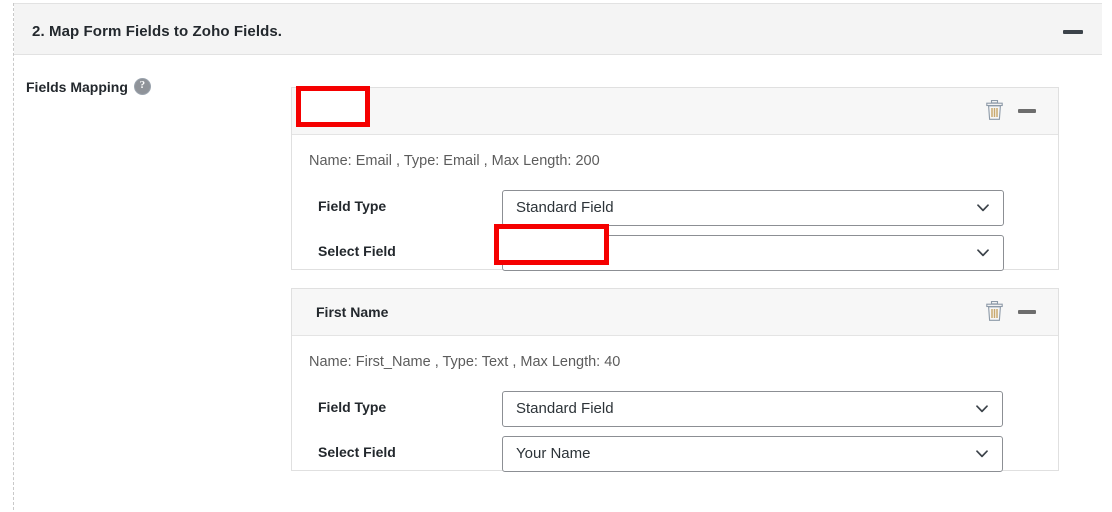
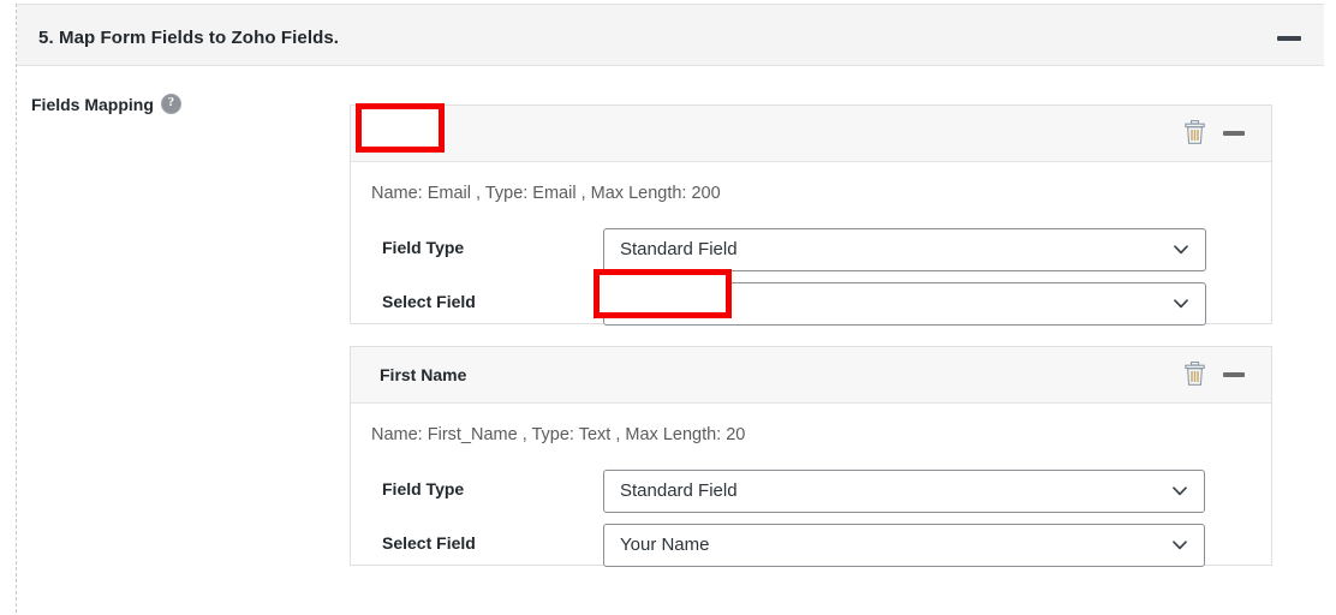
- 2. Map Form Fields to Zoho Fields.
+ 5. Map Form Fields to Zoho Fields.
  Fields Mapping
  ?
  Name: Email , Type: Email , Max Length: 200
  Field Type
  Standard Field
  Select Field
  First Name
- Name: First_Name , Type: Text , Max Length: 40
+ Name: First_Name , Type: Text , Max Length: 20
  Field Type
  Standard Field
  Select Field
  Your Name
